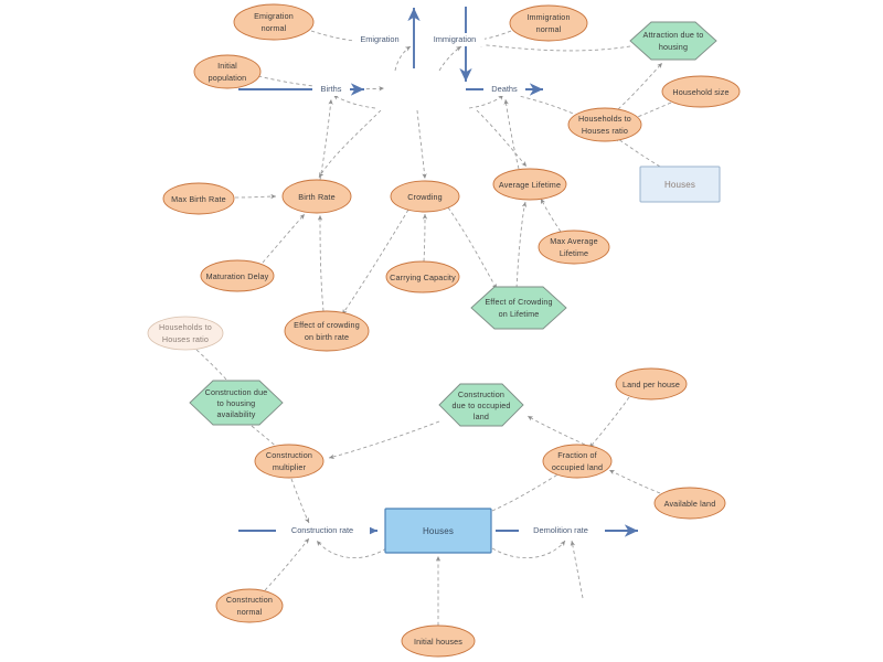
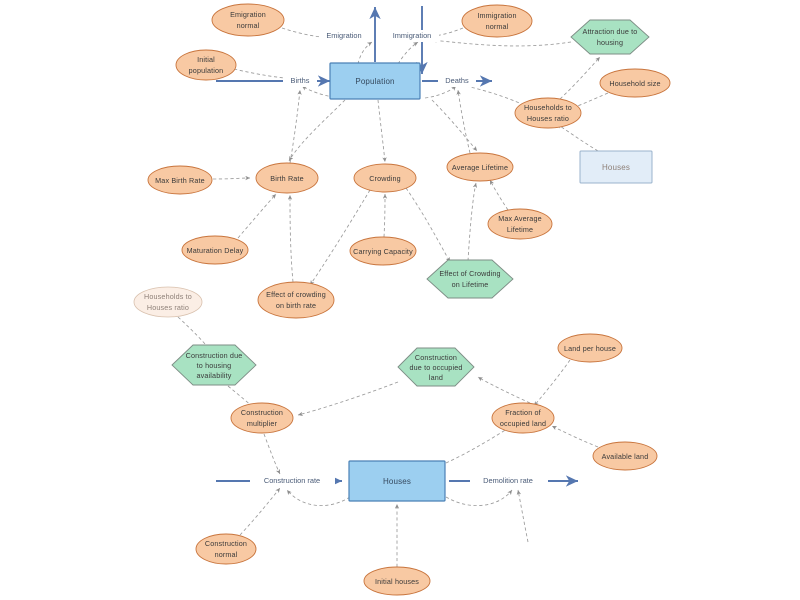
+ Population
  Houses
  Houses
  Attraction due to
  housing
  Effect of Crowding
  on Lifetime
  Construction due
  to housing
  availability
  Construction
  due to occupied
  land
  Emigration
  normal
  Immigration
  normal
  Initial
  population
  Household size
  Households to
  Houses ratio
  Max Birth Rate
  Birth Rate
  Crowding
  Average Lifetime
  Max Average
  Lifetime
  Maturation Delay
  Carrying Capacity
  Effect of crowding
  on birth rate
  Households to
  Houses ratio
  Land per house
  Construction
  multiplier
  Fraction of
  occupied land
  Available land
  Construction
  normal
  Initial houses
  Births
  Deaths
  Emigration
  Immigration
  Construction rate
  Demolition rate
